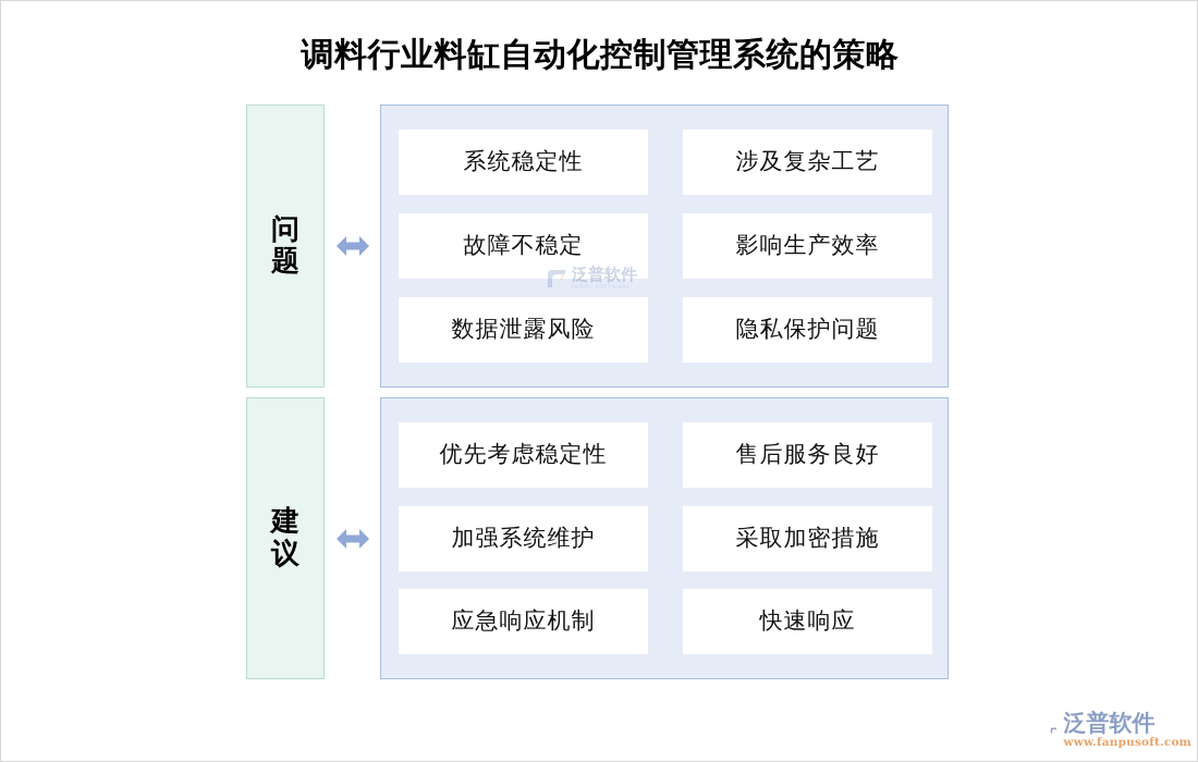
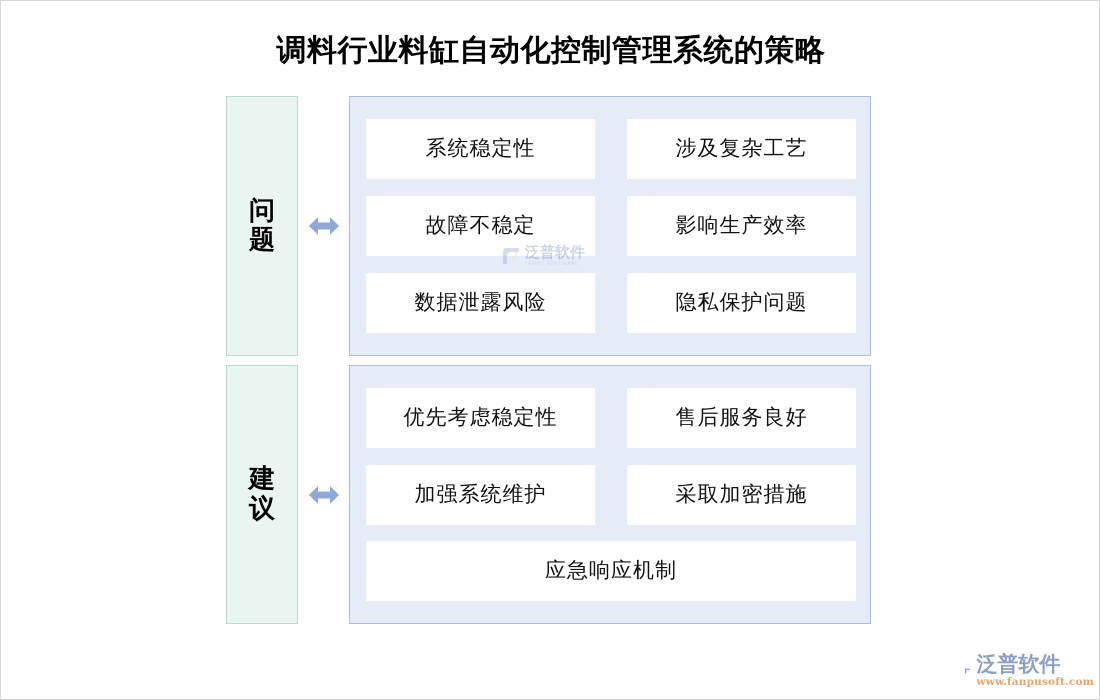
  调料行业料缸自动化控制管理系统的策略
  问题
  系统稳定性
  涉及复杂工艺
  故障不稳定
  影响生产效率
  数据泄露风险
  隐私保护问题
  建议
  优先考虑稳定性
  售后服务良好
  加强系统维护
  采取加密措施
  应急响应机制
- 快速响应
  泛普软件
  泛普软件
  www.fanpusoft.com
